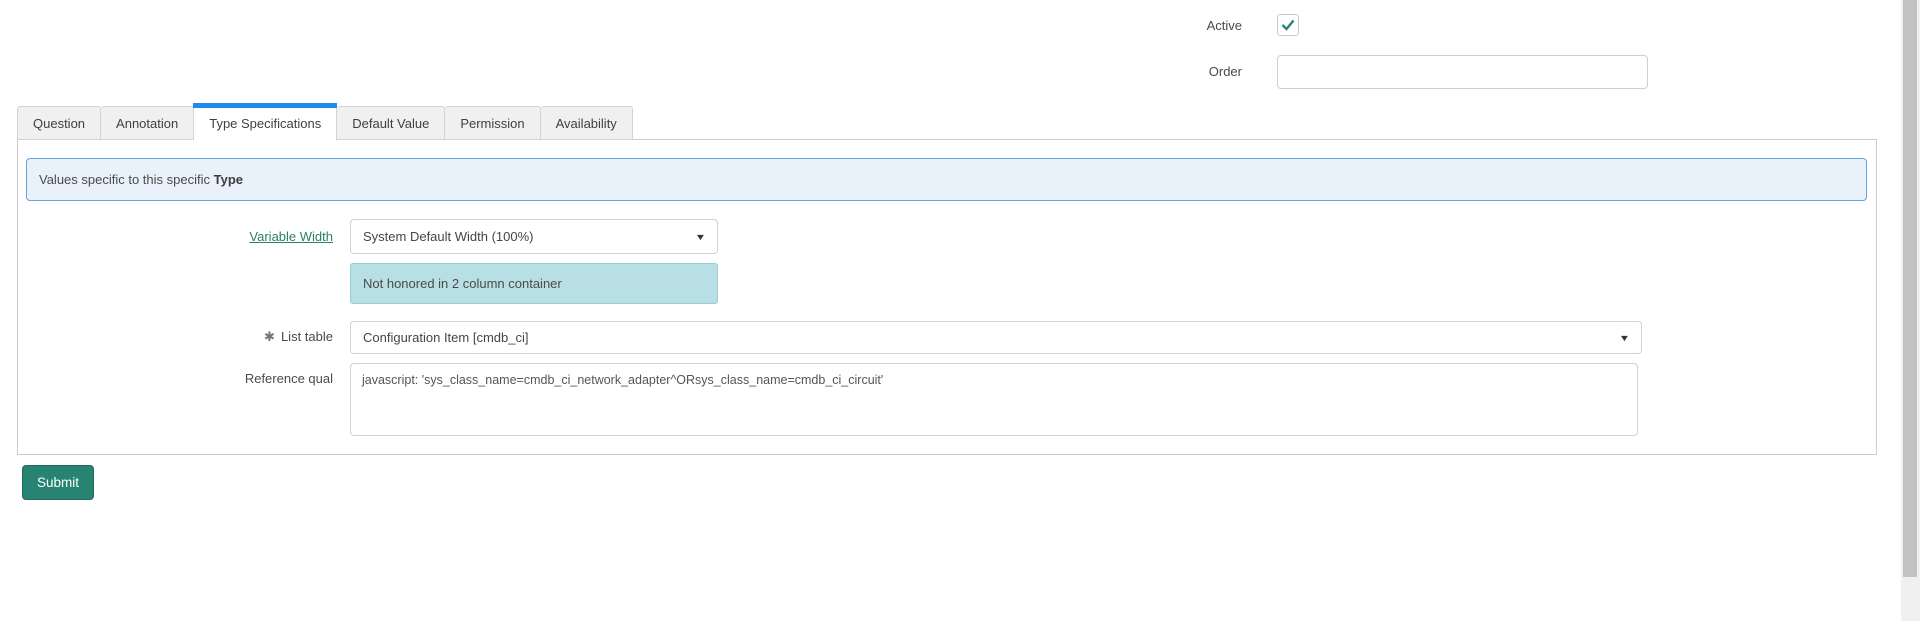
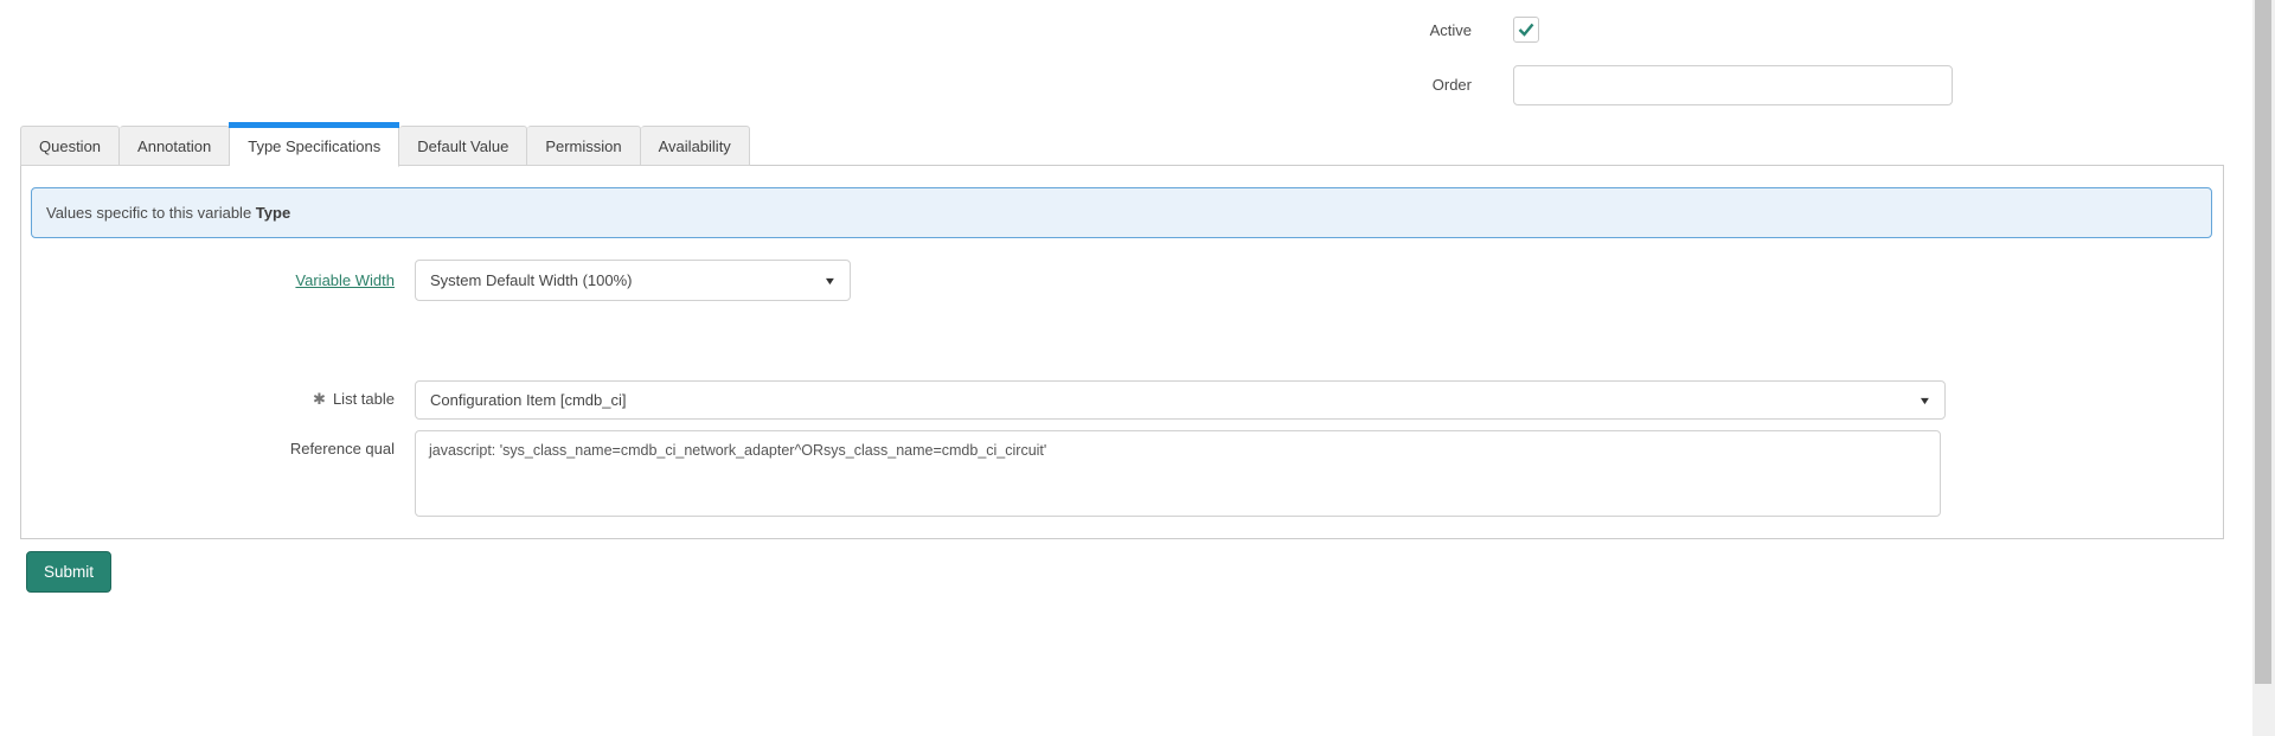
  Active
  Order
  Question
  Annotation
  Type Specifications
  Default Value
  Permission
  Availability
- Values specific to this specific Type
+ Values specific to this variable Type
  Variable Width
  System Default Width (100%)
  ▼
- Not honored in 2 column container
  ✱ List table
  Configuration Item [cmdb_ci]
  ▼
  Reference qual
  javascript: 'sys_class_name=cmdb_ci_network_adapter^ORsys_class_name=cmdb_ci_circuit'
  Submit
